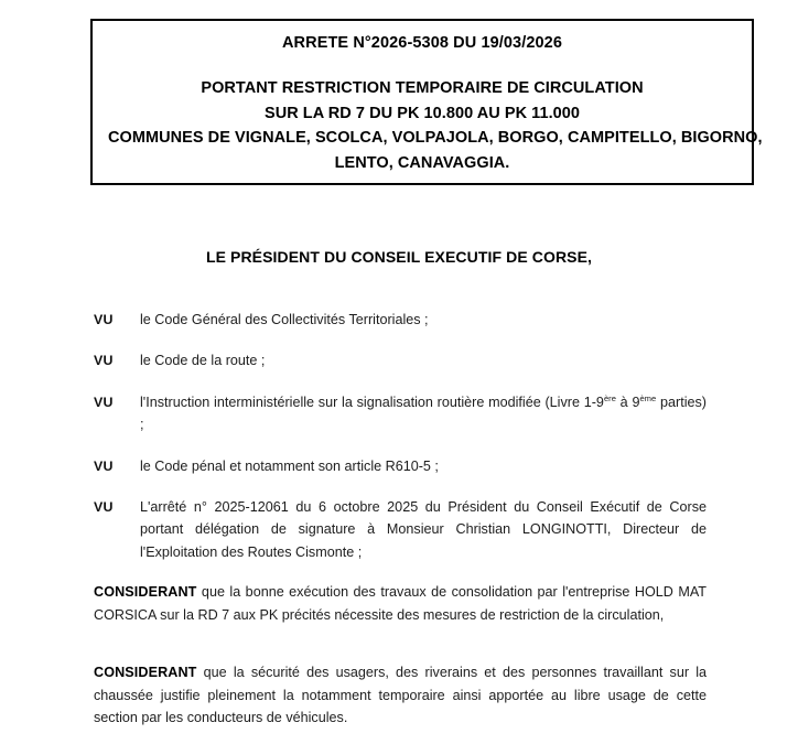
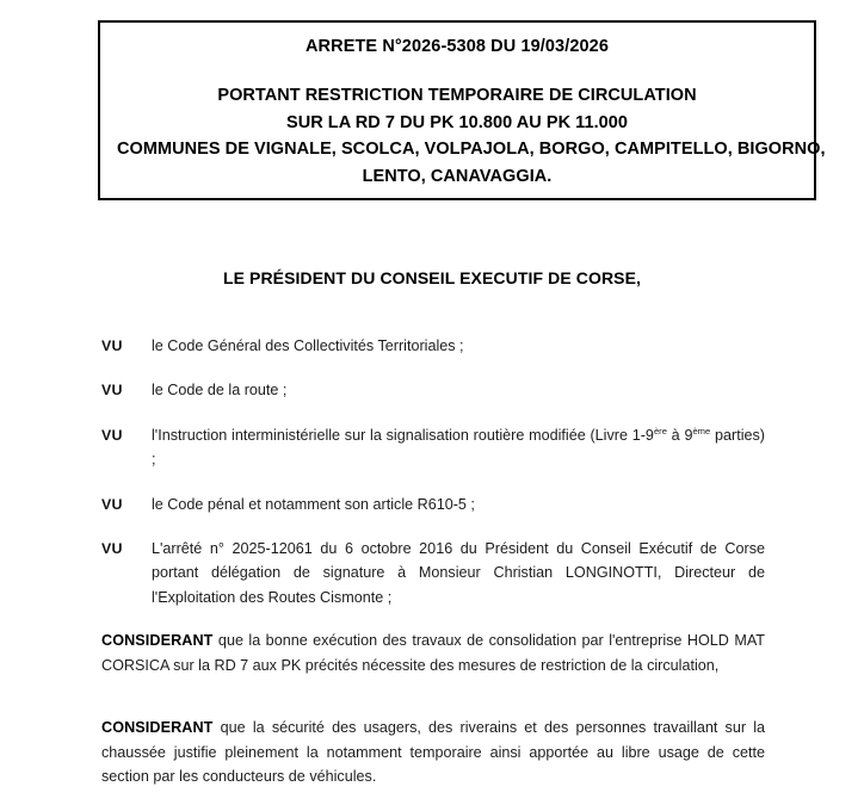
  ARRETE N°2026-5308 DU 19/03/2026
  PORTANT RESTRICTION TEMPORAIRE DE CIRCULATION
  SUR LA RD 7 DU PK 10.800 AU PK 11.000
  COMMUNES DE VIGNALE, SCOLCA, VOLPAJOLA, BORGO, CAMPITELLO, BIGORNO,
  LENTO, CANAVAGGIA.
  LE PRÉSIDENT DU CONSEIL EXECUTIF DE CORSE,
  VU
  le Code Général des Collectivités Territoriales ;
  VU
  le Code de la route ;
  VU
  l'Instruction interministérielle sur la signalisation routière modifiée (Livre 1-9ère à 9ème parties) ;
  VU
  le Code pénal et notamment son article R610-5 ;
  VU
- L'arrêté n° 2025-12061 du 6 octobre 2025 du Président du Conseil Exécutif de Corse portant délégation de signature à Monsieur Christian LONGINOTTI, Directeur de l'Exploitation des Routes Cismonte ;
+ L'arrêté n° 2025-12061 du 6 octobre 2016 du Président du Conseil Exécutif de Corse portant délégation de signature à Monsieur Christian LONGINOTTI, Directeur de l'Exploitation des Routes Cismonte ;
  CONSIDERANT que la bonne exécution des travaux de consolidation par l'entreprise HOLD MAT CORSICA sur la RD 7 aux PK précités nécessite des mesures de restriction de la circulation,
  CONSIDERANT que la sécurité des usagers, des riverains et des personnes travaillant sur la chaussée justifie pleinement la notamment temporaire ainsi apportée au libre usage de cette section par les conducteurs de véhicules.
